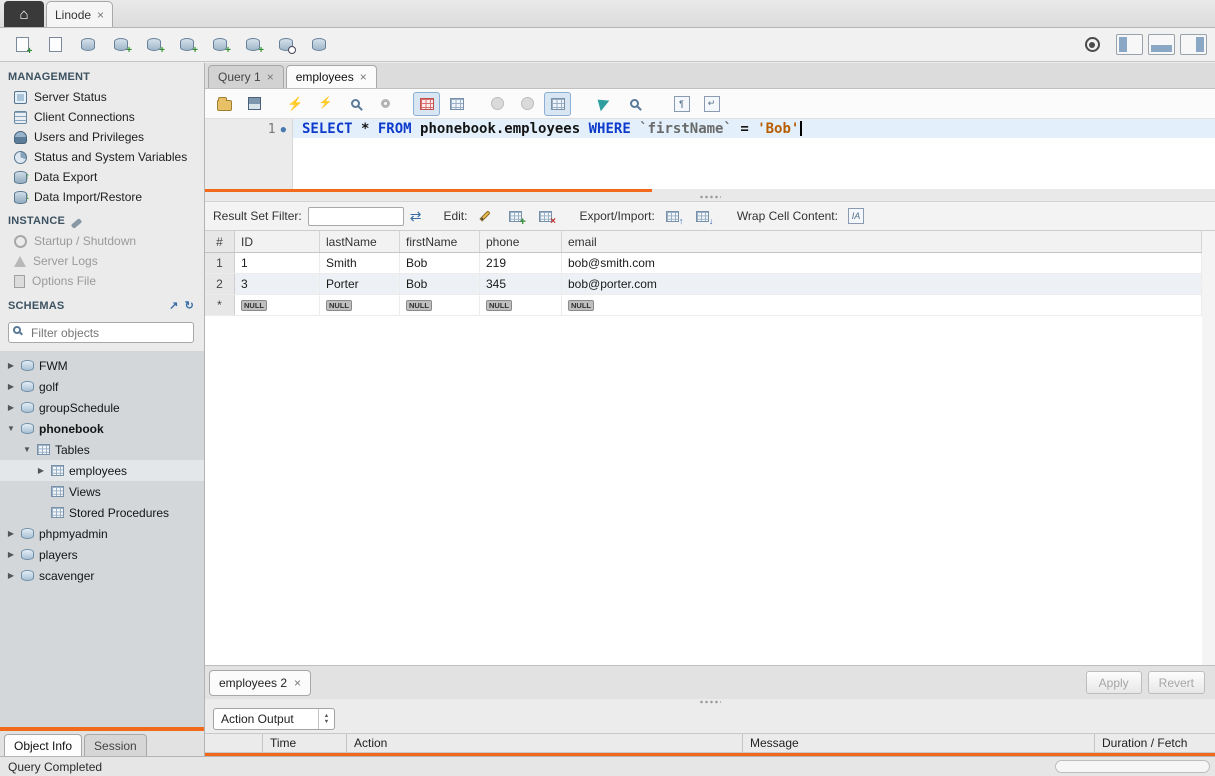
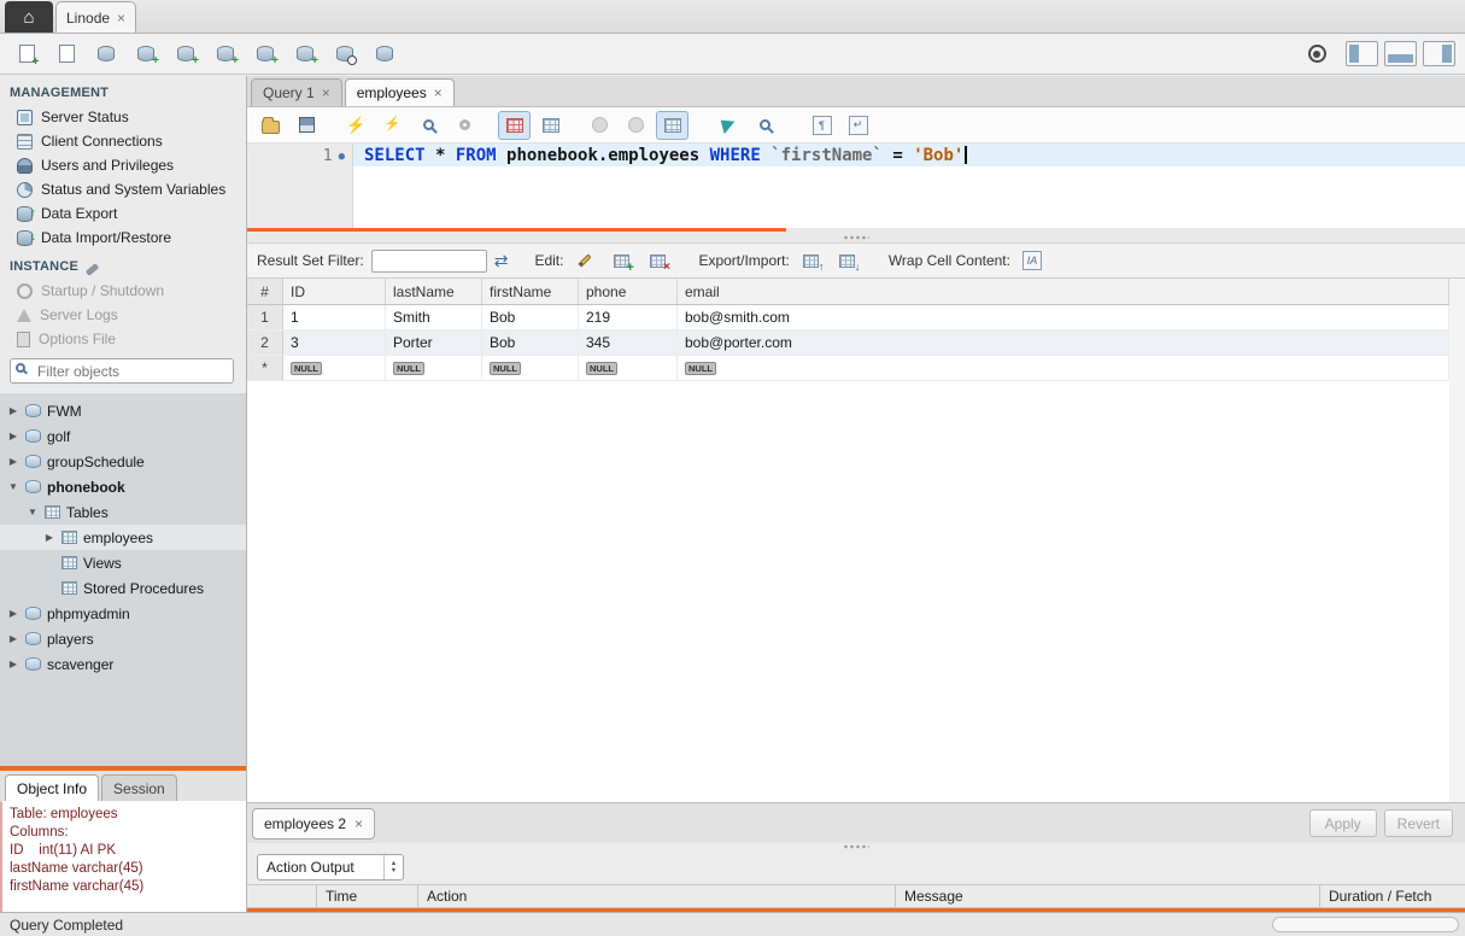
  ⌂
  Linode
  ×
  MANAGEMENT
  Server Status
  Client Connections
  Users and Privileges
  Status and System Variables
  Data Export
  Data Import/Restore
  INSTANCE
  Startup / Shutdown
  Server Logs
  Options File
- SCHEMAS
- ↗
- ↻
  Filter objects
  ▶
  FWM
  ▶
  golf
  ▶
  groupSchedule
  ▼
  phonebook
  ▼
  Tables
  ▶
  employees
  Views
  Stored Procedures
  ▶
  phpmyadmin
  ▶
  players
  ▶
  scavenger
  Object Info
  Session
+ Table: employees
+ Columns:
+ ID int(11) AI PK
+ lastName varchar(45)
+ firstName varchar(45)
  Query 1
  ×
  employees
  ×
  ⚡
  ⚡
  ¶
  ↵
  1 ●
  SELECT
  *
  FROM
  phonebook.employees
  WHERE
  `firstName`
  =
  'Bob'
  Result Set Filter:
  ⇄
  Edit:
  Export/Import:
  Wrap Cell Content:
  IA
  #
  ID
  lastName
  firstName
  phone
  email
  1
  1
  Smith
  Bob
  219
  bob@smith.com
  2
  3
  Porter
  Bob
  345
  bob@porter.com
  *
  NULL
  NULL
  NULL
  NULL
  NULL
  employees 2
  ×
  Apply
  Revert
  Action Output
  Time
  Action
  Message
  Duration / Fetch
  Query Completed
